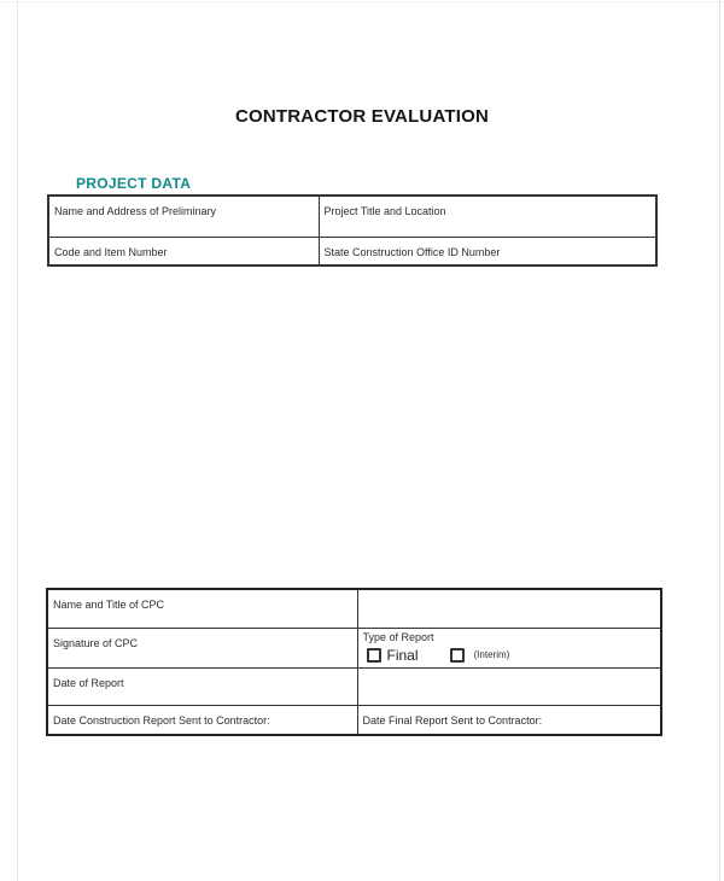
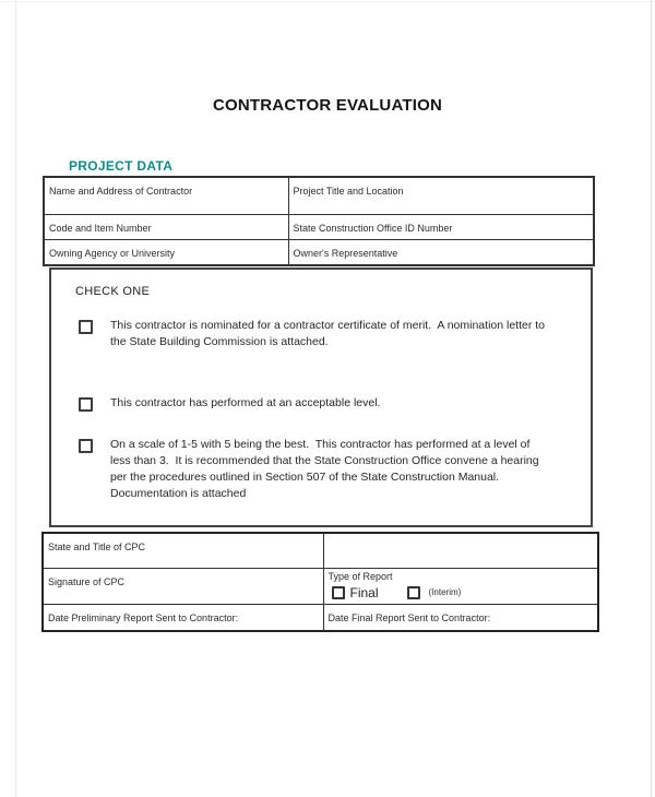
  CONTRACTOR EVALUATION
  PROJECT DATA
- Name and Address of Preliminary	Project Title and Location
+ Name and Address of Contractor	Project Title and Location
  Code and Item Number	State Construction Office ID Number
+ Owning Agency or University	Owner's Representative
+ CHECK ONE
+ This contractor is nominated for a contractor certificate of merit. A nomination letter to
+ the State Building Commission is attached.
+ This contractor has performed at an acceptable level.
+ On a scale of 1-5 with 5 being the best. This contractor has performed at a level of
+ less than 3. It is recommended that the State Construction Office convene a hearing
+ per the procedures outlined in Section 507 of the State Construction Manual.
+ Documentation is attached
- Name and Title of CPC
+ State and Title of CPC
  Signature of CPC	Type of Report Final (Interim)
- Date of Report
- Date Construction Report Sent to Contractor:	Date Final Report Sent to Contractor:
+ Date Preliminary Report Sent to Contractor:	Date Final Report Sent to Contractor:
